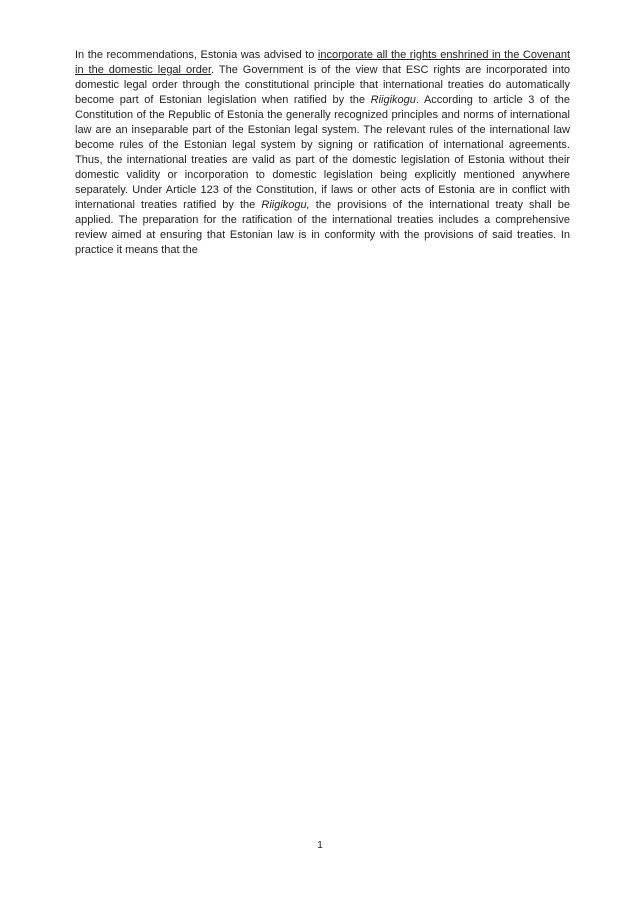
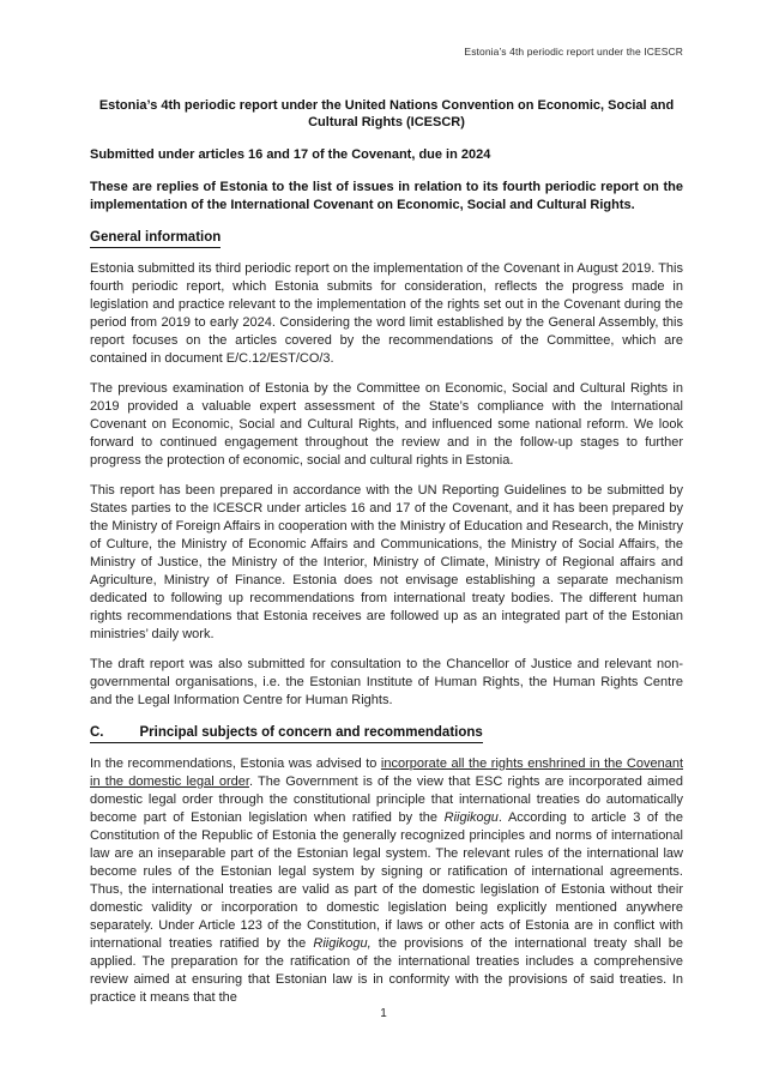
+ Estonia’s 4th periodic report under the ICESCR
+ Estonia’s 4th periodic report under the United Nations Convention on Economic, Social and Cultural Rights (ICESCR)
+ Submitted under articles 16 and 17 of the Covenant, due in 2024
+ These are replies of Estonia to the list of issues in relation to its fourth periodic report on the implementation of the International Covenant on Economic, Social and Cultural Rights.
+ General information
+ Estonia submitted its third periodic report on the implementation of the Covenant in August 2019. This fourth periodic report, which Estonia submits for consideration, reflects the progress made in legislation and practice relevant to the implementation of the rights set out in the Covenant during the period from 2019 to early 2024. Considering the word limit established by the General Assembly, this report focuses on the articles covered by the recommendations of the Committee, which are contained in document E/C.12/EST/CO/3.
+ The previous examination of Estonia by the Committee on Economic, Social and Cultural Rights in 2019 provided a valuable expert assessment of the State’s compliance with the International Covenant on Economic, Social and Cultural Rights, and influenced some national reform. We look forward to continued engagement throughout the review and in the follow-up stages to further progress the protection of economic, social and cultural rights in Estonia.
+ This report has been prepared in accordance with the UN Reporting Guidelines to be submitted by States parties to the ICESCR under articles 16 and 17 of the Covenant, and it has been prepared by the Ministry of Foreign Affairs in cooperation with the Ministry of Education and Research, the Ministry of Culture, the Ministry of Economic Affairs and Communications, the Ministry of Social Affairs, the Ministry of Justice, the Ministry of the Interior, Ministry of Climate, Ministry of Regional affairs and Agriculture, Ministry of Finance. Estonia does not envisage establishing a separate mechanism dedicated to following up recommendations from international treaty bodies. The different human rights recommendations that Estonia receives are followed up as an integrated part of the Estonian ministries’ daily work.
+ The draft report was also submitted for consultation to the Chancellor of Justice and relevant non-governmental organisations, i.e. the Estonian Institute of Human Rights, the Human Rights Centre and the Legal Information Centre for Human Rights.
+ C. Principal subjects of concern and recommendations
- In the recommendations, Estonia was advised to incorporate all the rights enshrined in the Covenant in the domestic legal order. The Government is of the view that ESC rights are incorporated into domestic legal order through the constitutional principle that international treaties do automatically become part of Estonian legislation when ratified by the Riigikogu. According to article 3 of the Constitution of the Republic of Estonia the generally recognized principles and norms of international law are an inseparable part of the Estonian legal system. The relevant rules of the international law become rules of the Estonian legal system by signing or ratification of international agreements. Thus, the international treaties are valid as part of the domestic legislation of Estonia without their domestic validity or incorporation to domestic legislation being explicitly mentioned anywhere separately. Under Article 123 of the Constitution, if laws or other acts of Estonia are in conflict with international treaties ratified by the Riigikogu, the provisions of the international treaty shall be applied. The preparation for the ratification of the international treaties includes a comprehensive review aimed at ensuring that Estonian law is in conformity with the provisions of said treaties. In practice it means that the
+ In the recommendations, Estonia was advised to incorporate all the rights enshrined in the Covenant in the domestic legal order. The Government is of the view that ESC rights are incorporated aimed domestic legal order through the constitutional principle that international treaties do automatically become part of Estonian legislation when ratified by the Riigikogu. According to article 3 of the Constitution of the Republic of Estonia the generally recognized principles and norms of international law are an inseparable part of the Estonian legal system. The relevant rules of the international law become rules of the Estonian legal system by signing or ratification of international agreements. Thus, the international treaties are valid as part of the domestic legislation of Estonia without their domestic validity or incorporation to domestic legislation being explicitly mentioned anywhere separately. Under Article 123 of the Constitution, if laws or other acts of Estonia are in conflict with international treaties ratified by the Riigikogu, the provisions of the international treaty shall be applied. The preparation for the ratification of the international treaties includes a comprehensive review aimed at ensuring that Estonian law is in conformity with the provisions of said treaties. In practice it means that the
  1
